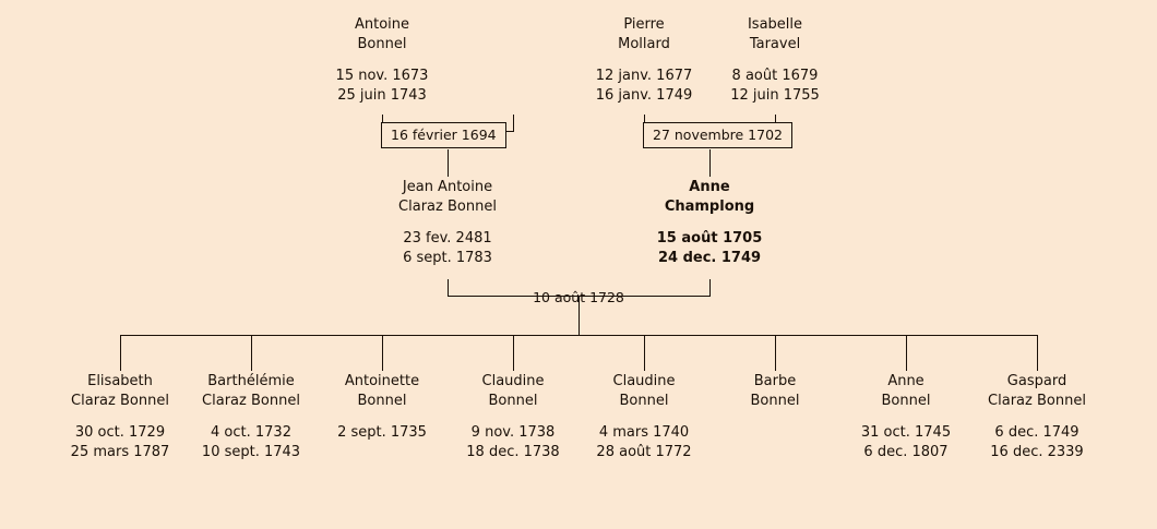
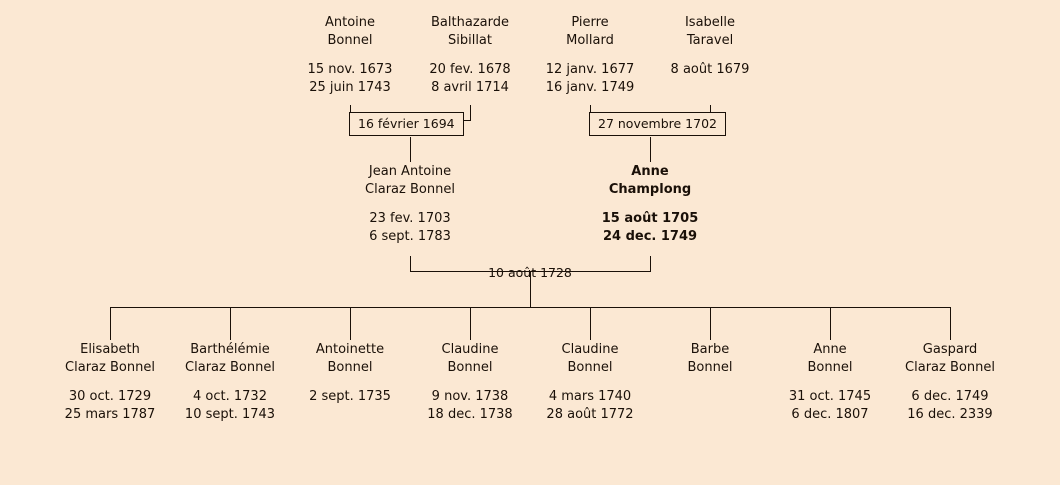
  Antoine
  Bonnel
  15 nov. 1673
  25 juin 1743
+ Balthazarde
+ Sibillat
+ 20 fev. 1678
+ 8 avril 1714
  Pierre
  Mollard
  12 janv. 1677
  16 janv. 1749
  Isabelle
  Taravel
  8 août 1679
- 12 juin 1755
  16 février 1694
  27 novembre 1702
  Jean Antoine
  Claraz Bonnel
- 23 fev. 2481
+ 23 fev. 1703
  6 sept. 1783
  Anne
  Champlong
  15 août 1705
  24 dec. 1749
  10 août 1728
  Elisabeth
  Claraz Bonnel
  30 oct. 1729
  25 mars 1787
  Barthélémie
  Claraz Bonnel
  4 oct. 1732
  10 sept. 1743
  Antoinette
  Bonnel
  2 sept. 1735
  Claudine
  Bonnel
  9 nov. 1738
  18 dec. 1738
  Claudine
  Bonnel
  4 mars 1740
  28 août 1772
  Barbe
  Bonnel
  Anne
  Bonnel
  31 oct. 1745
  6 dec. 1807
  Gaspard
  Claraz Bonnel
  6 dec. 1749
  16 dec. 2339
